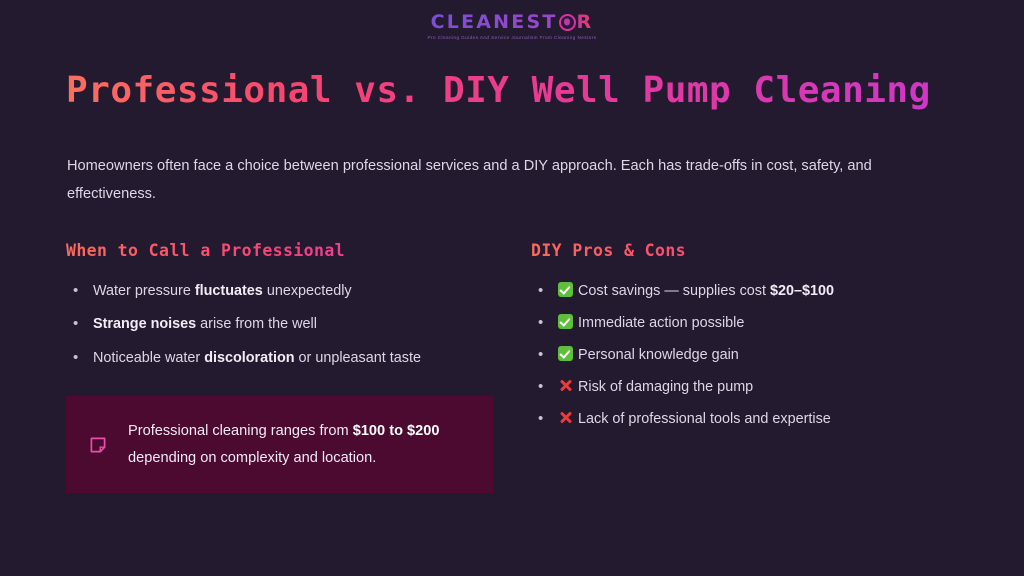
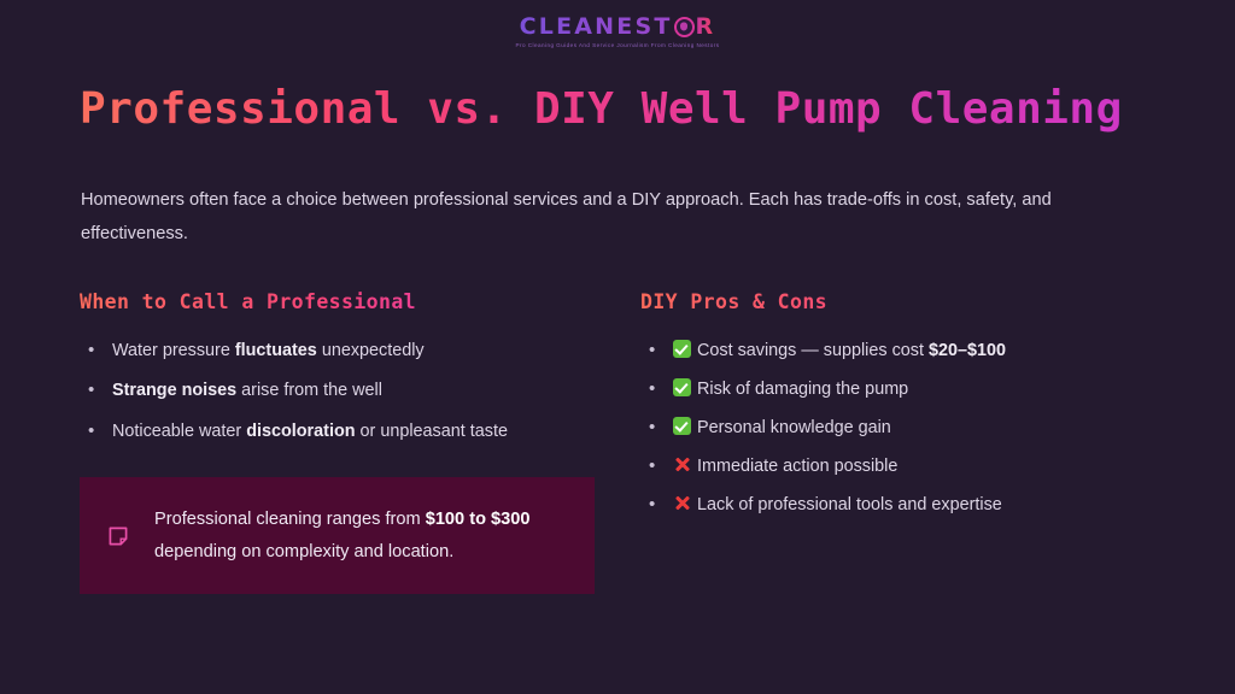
  CLEANEST
  R
  Professional vs. DIY Well Pump Cleaning
  Homeowners often face a choice between professional services and a DIY approach. Each has trade-offs in cost, safety, and effectiveness.
  When to Call a Professional
  Water pressure fluctuates unexpectedly
  Strange noises arise from the well
  Noticeable water discoloration or unpleasant taste
- Professional cleaning ranges from $100 to $200 depending on complexity and location.
+ Professional cleaning ranges from $100 to $300 depending on complexity and location.
  DIY Pros & Cons
  Cost savings — supplies cost $20–$100
- Immediate action possible
+ Risk of damaging the pump
  Personal knowledge gain
- Risk of damaging the pump
+ Immediate action possible
  Lack of professional tools and expertise
